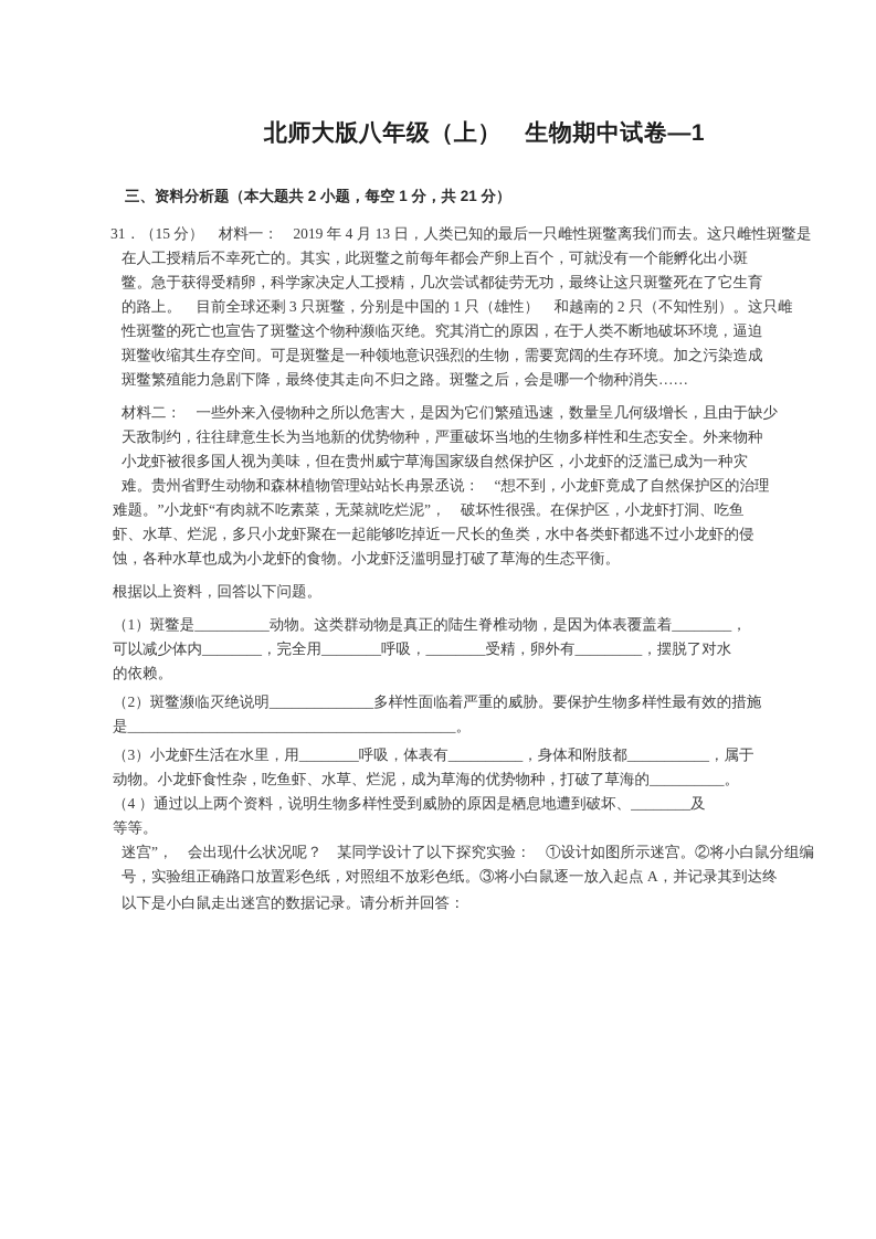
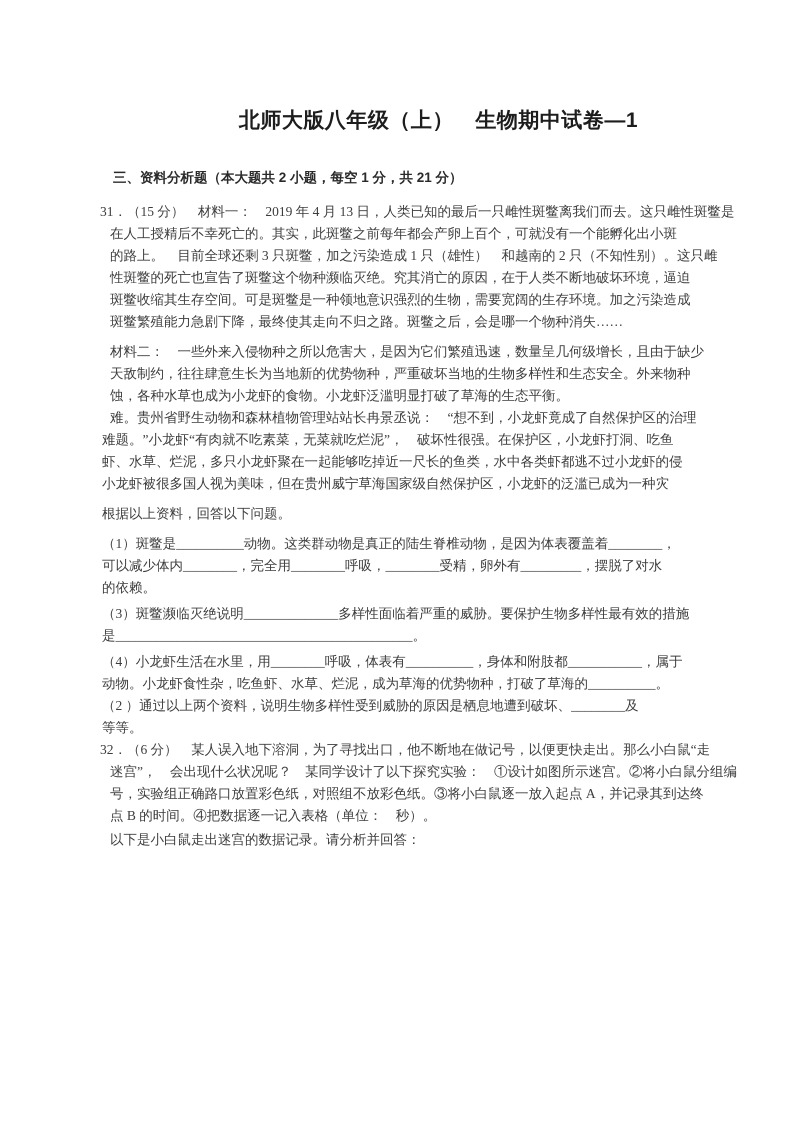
  北师大版八年级（上） 生物期中试卷—1
  三、资料分析题（本大题共 2 小题，每空 1 分，共 21 分）
  31．（15 分） 材料一： 2019 年 4 月 13 日，人类已知的最后一只雌性斑鳖离我们而去。这只雌性斑鳖是
  在人工授精后不幸死亡的。其实，此斑鳖之前每年都会产卵上百个，可就没有一个能孵化出小斑
- 鳖。急于获得受精卵，科学家决定人工授精，几次尝试都徒劳无功，最终让这只斑鳖死在了它生育
- 的路上。 目前全球还剩 3 只斑鳖，分别是中国的 1 只（雄性） 和越南的 2 只（不知性别）。这只雌
+ 的路上。 目前全球还剩 3 只斑鳖，加之污染造成 1 只（雄性） 和越南的 2 只（不知性别）。这只雌
  性斑鳖的死亡也宣告了斑鳖这个物种濒临灭绝。究其消亡的原因，在于人类不断地破坏环境，逼迫
  斑鳖收缩其生存空间。可是斑鳖是一种领地意识强烈的生物，需要宽阔的生存环境。加之污染造成
  斑鳖繁殖能力急剧下降，最终使其走向不归之路。斑鳖之后，会是哪一个物种消失……
  材料二： 一些外来入侵物种之所以危害大，是因为它们繁殖迅速，数量呈几何级增长，且由于缺少
  天敌制约，往往肆意生长为当地新的优势物种，严重破坏当地的生物多样性和生态安全。外来物种
- 小龙虾被很多国人视为美味，但在贵州威宁草海国家级自然保护区，小龙虾的泛滥已成为一种灾
+ 蚀，各种水草也成为小龙虾的食物。小龙虾泛滥明显打破了草海的生态平衡。
  难。贵州省野生动物和森林植物管理站站长冉景丞说： “想不到，小龙虾竟成了自然保护区的治理
  难题。”小龙虾“有肉就不吃素菜，无菜就吃烂泥”， 破坏性很强。在保护区，小龙虾打洞、吃鱼
  虾、水草、烂泥，多只小龙虾聚在一起能够吃掉近一尺长的鱼类，水中各类虾都逃不过小龙虾的侵
- 蚀，各种水草也成为小龙虾的食物。小龙虾泛滥明显打破了草海的生态平衡。
+ 小龙虾被很多国人视为美味，但在贵州威宁草海国家级自然保护区，小龙虾的泛滥已成为一种灾
  根据以上资料，回答以下问题。
  （1）斑鳖是__________动物。这类群动物是真正的陆生脊椎动物，是因为体表覆盖着________，
  可以减少体内________，完全用________呼吸，________受精，卵外有_________，摆脱了对水
  的依赖。
- （2）斑鳖濒临灭绝说明______________多样性面临着严重的威胁。要保护生物多样性最有效的措施
+ （3）斑鳖濒临灭绝说明______________多样性面临着严重的威胁。要保护生物多样性最有效的措施
  是____________________________________________。
- （3）小龙虾生活在水里，用________呼吸，体表有__________，身体和附肢都___________，属于
+ （4）小龙虾生活在水里，用________呼吸，体表有__________，身体和附肢都___________，属于
  动物。小龙虾食性杂，吃鱼虾、水草、烂泥，成为草海的优势物种，打破了草海的__________。
- （4 ）通过以上两个资料，说明生物多样性受到威胁的原因是栖息地遭到破坏、________及
+ （2 ）通过以上两个资料，说明生物多样性受到威胁的原因是栖息地遭到破坏、________及
  等等。
+ 32．（6 分） 某人误入地下溶洞，为了寻找出口，他不断地在做记号，以便更快走出。那么小白鼠“走
  迷宫”， 会出现什么状况呢？ 某同学设计了以下探究实验： ①设计如图所示迷宫。②将小白鼠分组编
  号，实验组正确路口放置彩色纸，对照组不放彩色纸。③将小白鼠逐一放入起点 A，并记录其到达终
+ 点 B 的时间。④把数据逐一记入表格（单位： 秒）。
  以下是小白鼠走出迷宫的数据记录。请分析并回答：
